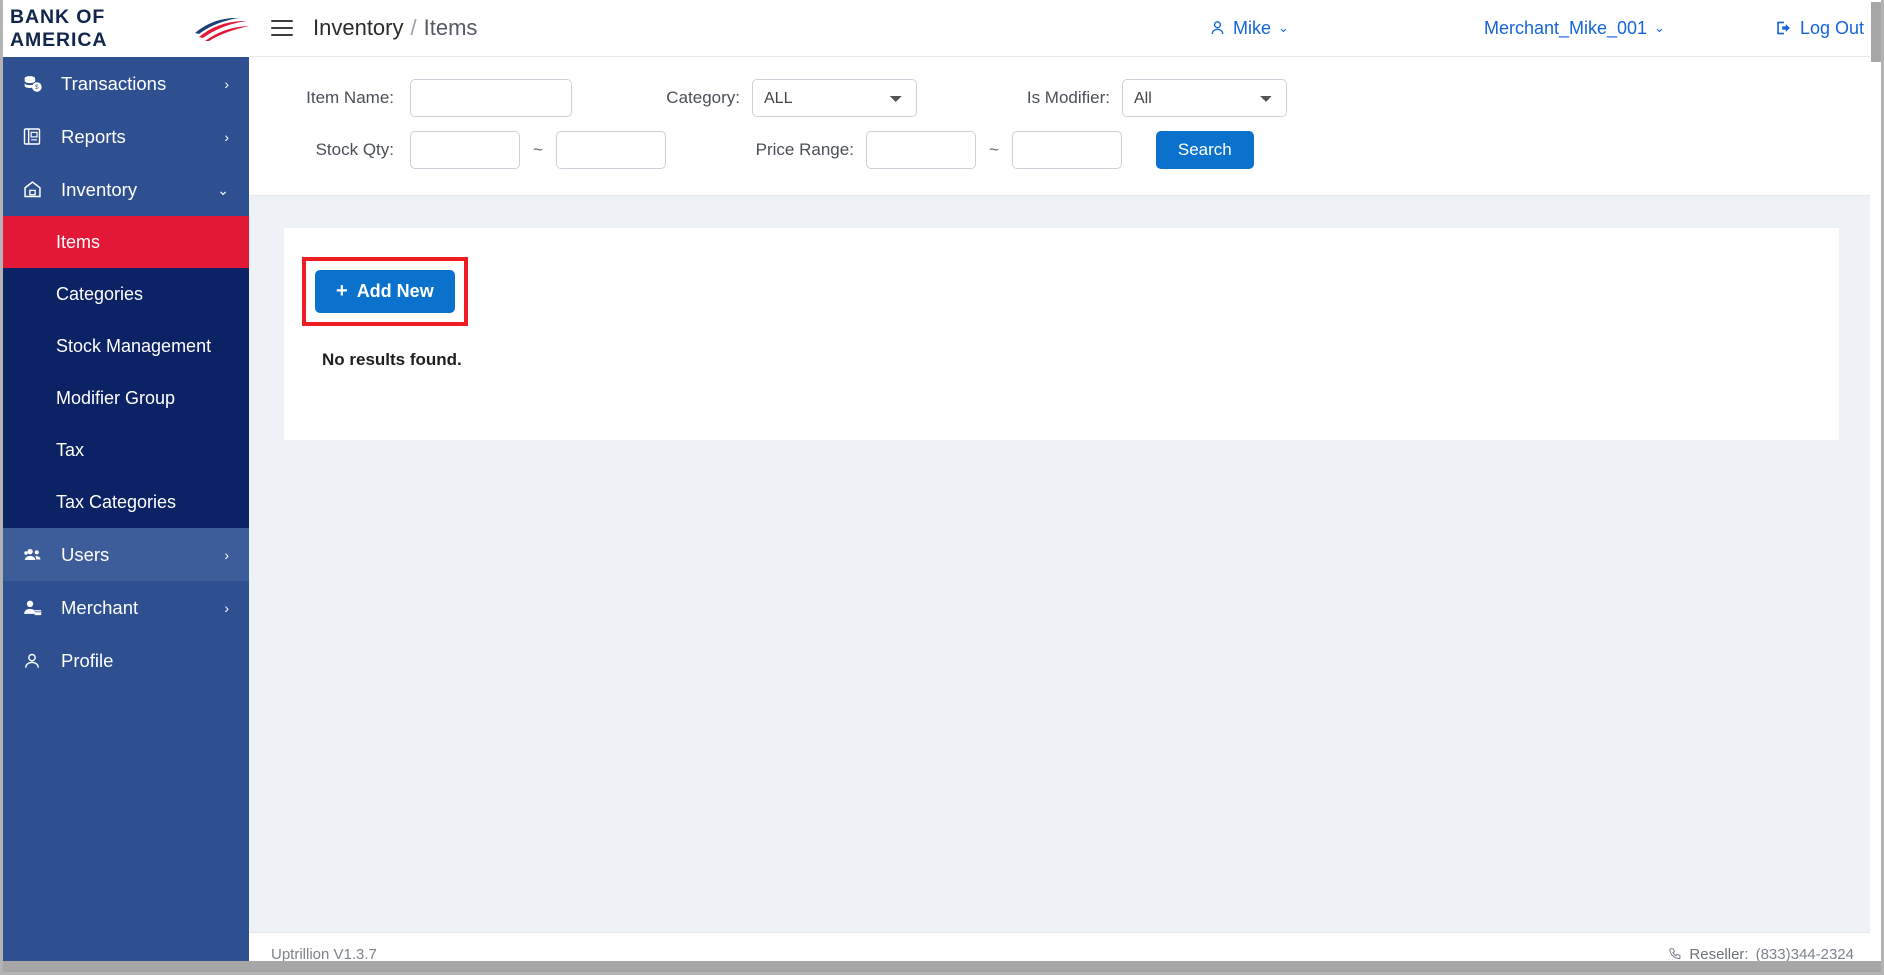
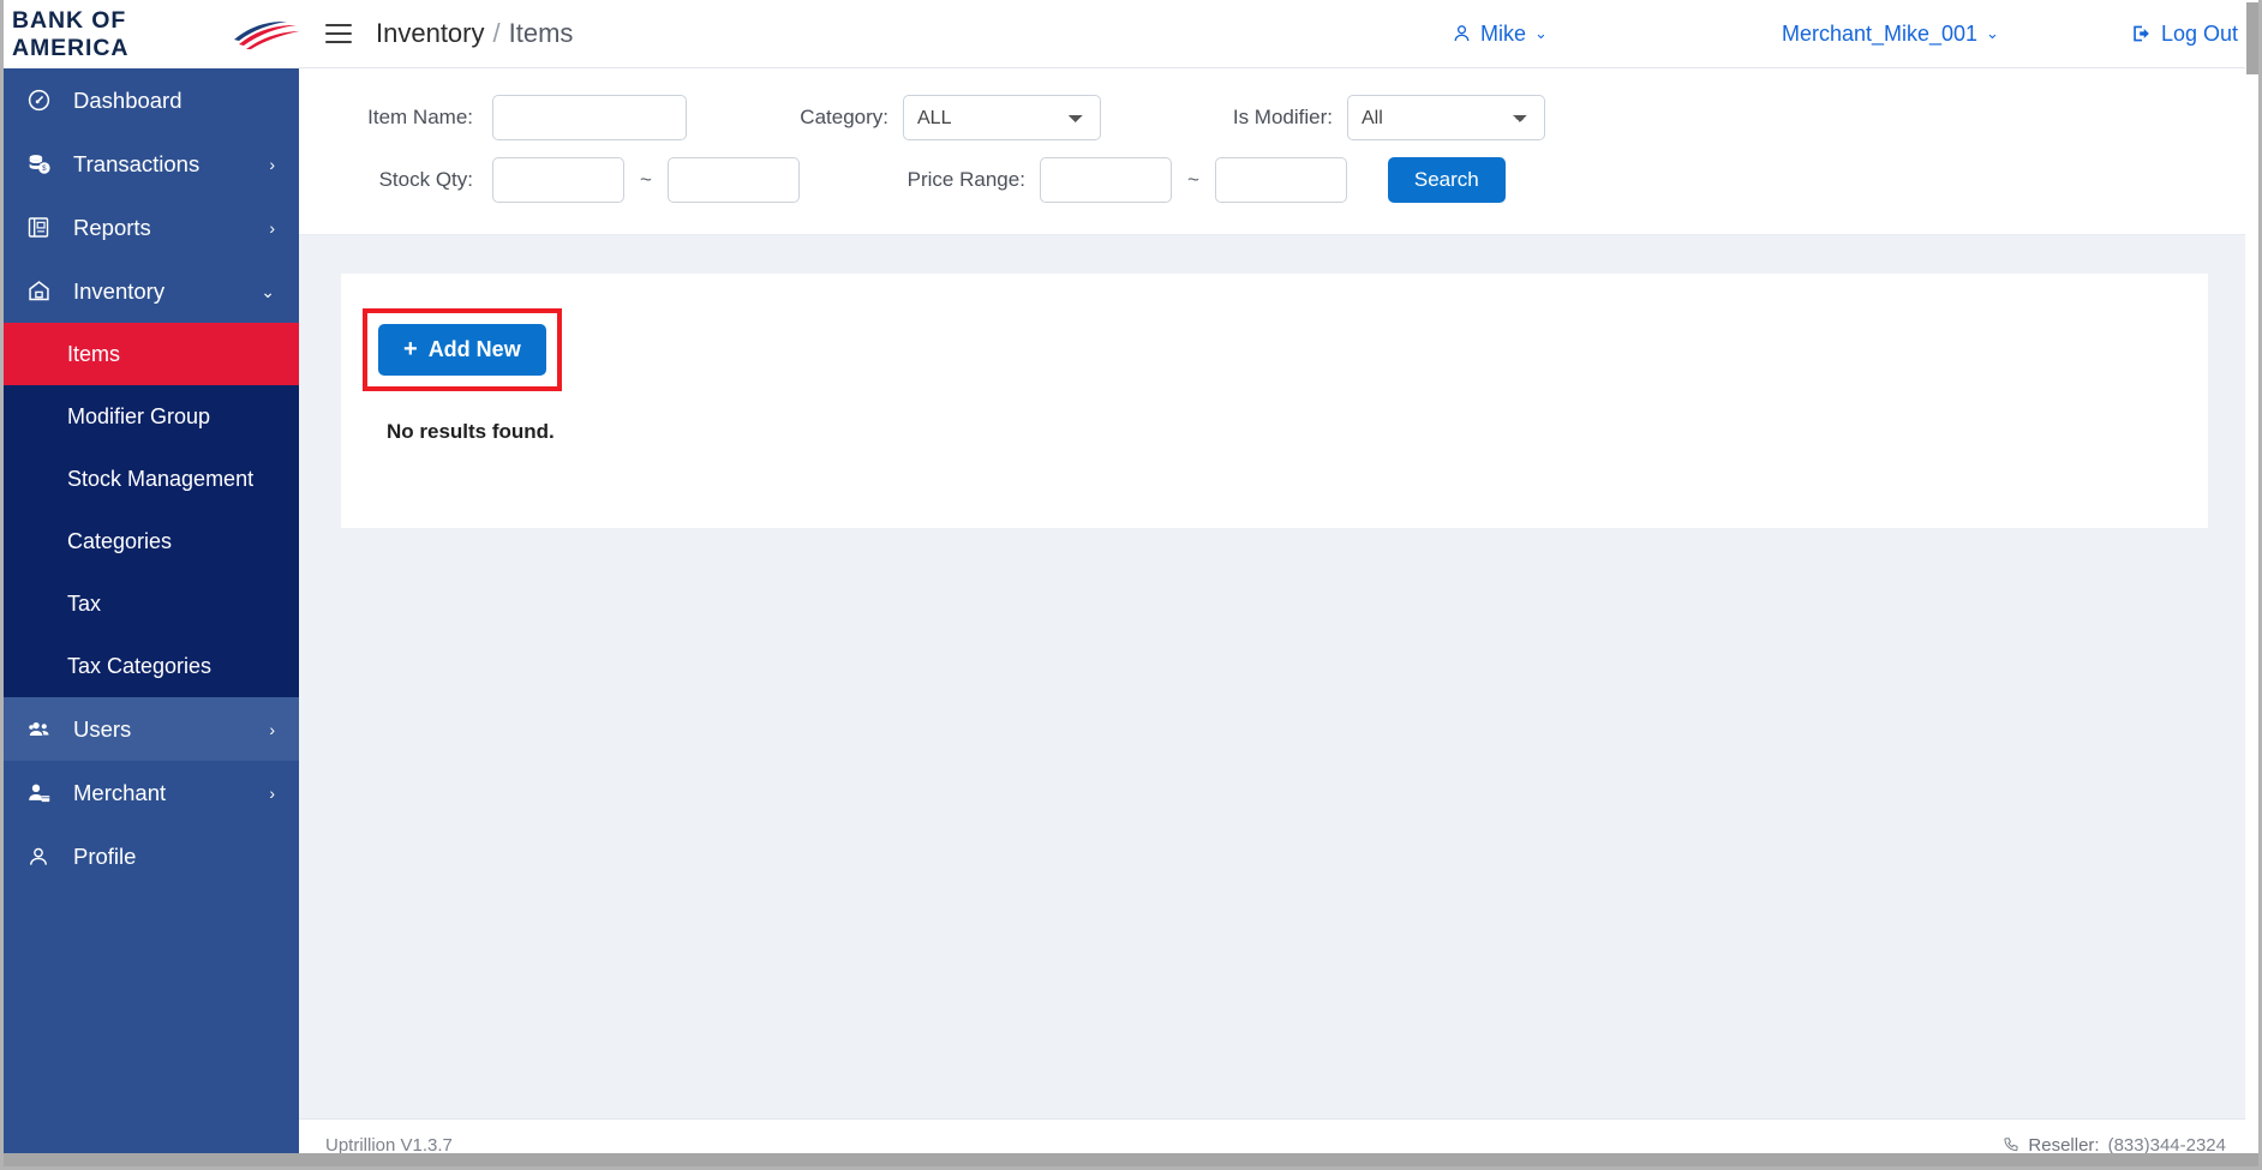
  BANK OF AMERICA
+ Dashboard
  Transactions
  ›
  Reports
  ›
  Inventory
  ⌄
  Items
- Categories
+ Modifier Group
  Stock Management
- Modifier Group
+ Categories
  Tax
  Tax Categories
  Users
  ›
  Merchant
  ›
  Profile
  Inventory
  /
  Items
  Mike
  ⌄
  Merchant_Mike_001
  ⌄
  Log Out
  Item Name:
  Category:
  ALL
  Is Modifier:
  All
  Stock Qty:
  ~
  Price Range:
  ~
  Search
  +
  Add New
  No results found.
  Uptrillion V1.3.7
  Reseller:
  (833)344-2324
